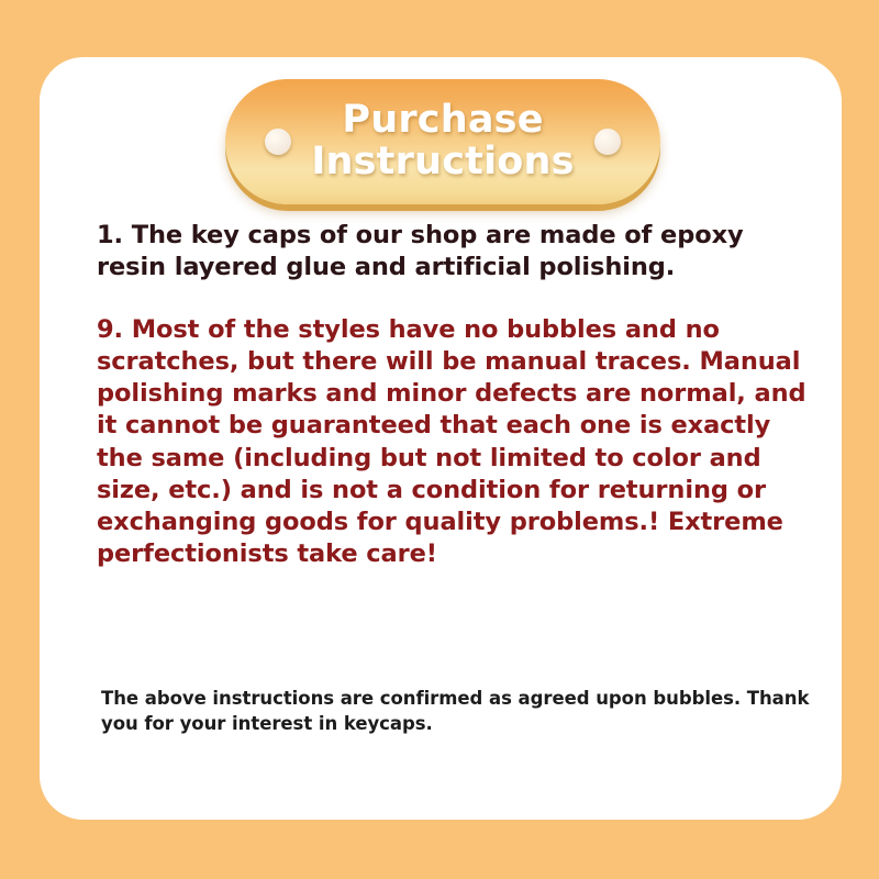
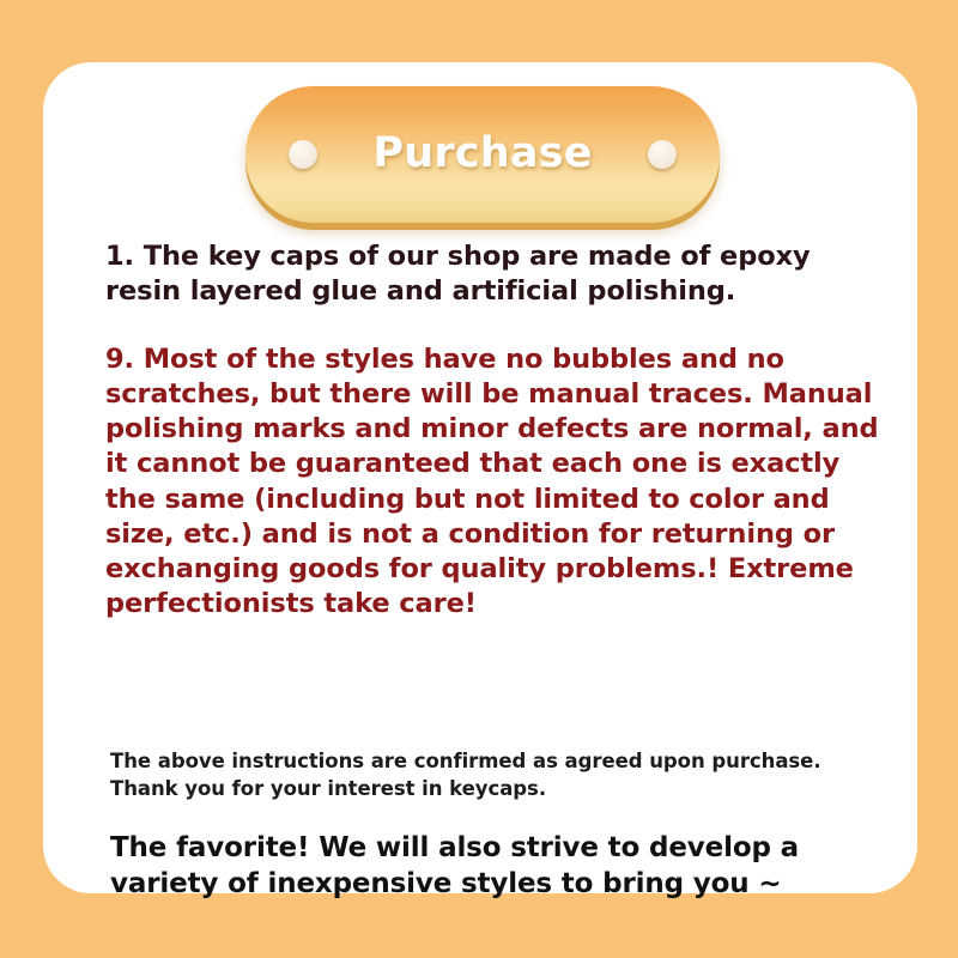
  Purchase
- Instructions
  1. The key caps of our shop are made of epoxy resin layered glue and artificial polishing.
  9. Most of the styles have no bubbles and no scratches, but there will be manual traces. Manual polishing marks and minor defects are normal, and it cannot be guaranteed that each one is exactly the same (including but not limited to color and size, etc.) and is not a condition for returning or exchanging goods for quality problems.! Extreme perfectionists take care!
- The above instructions are confirmed as agreed upon bubbles. Thank you for your interest in keycaps.
+ The above instructions are confirmed as agreed upon purchase. Thank you for your interest in keycaps.
+ The favorite! We will also strive to develop a variety of inexpensive styles to bring you ~
